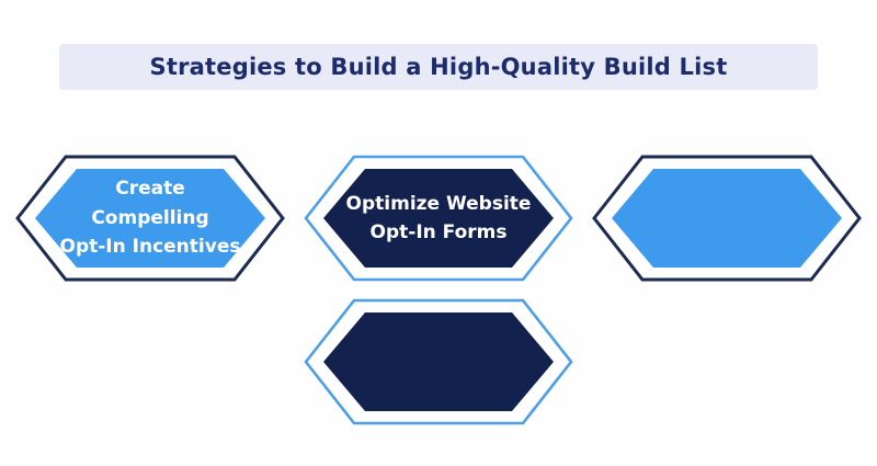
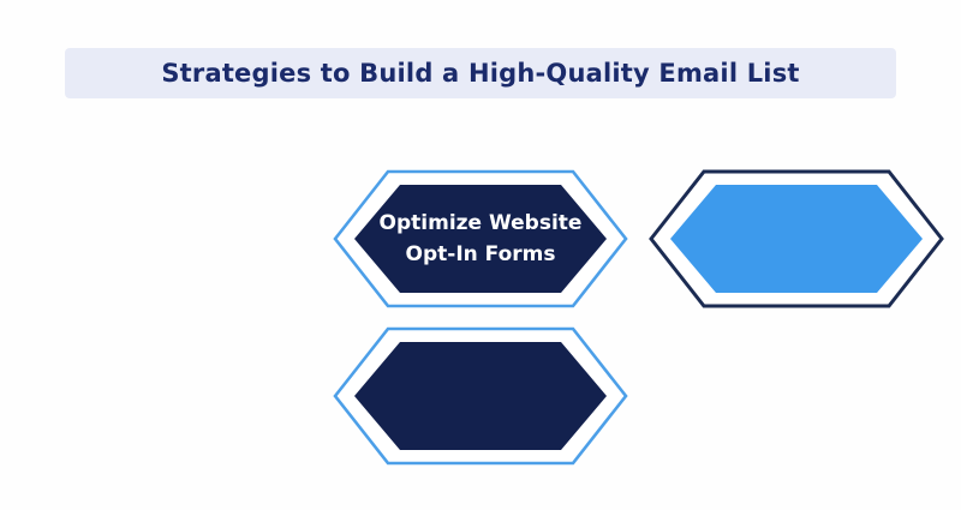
- Strategies to Build a High-Quality Build List
+ Strategies to Build a High-Quality Email List
- Create Compelling
- Opt-In Incentives
  Optimize Website
  Opt-In Forms
